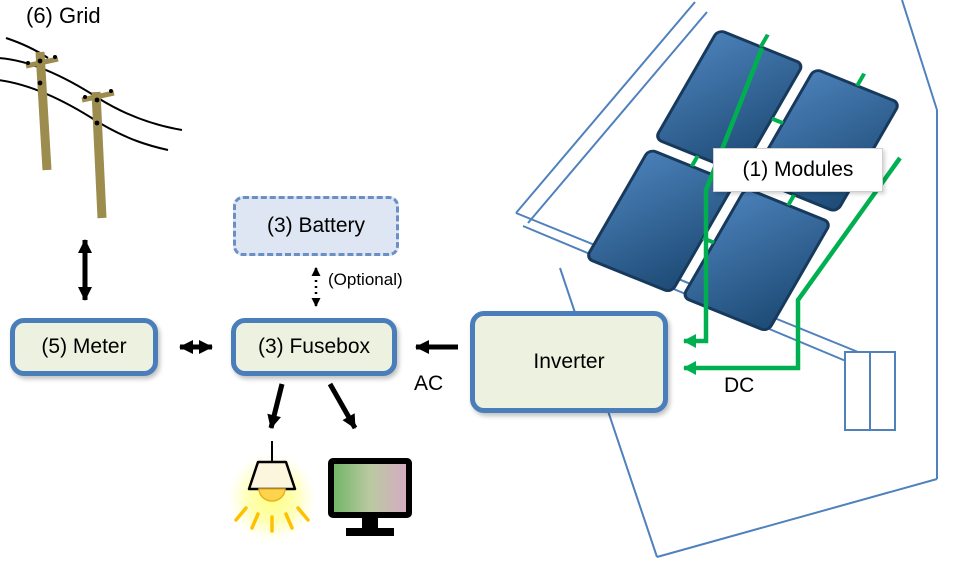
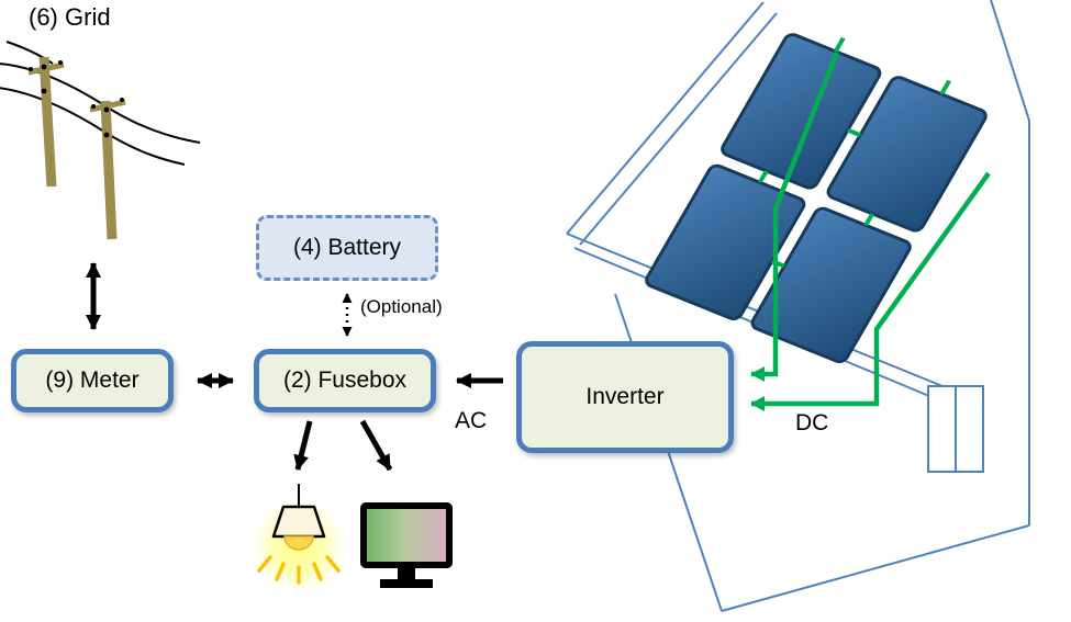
  (6) Grid
- (5) Meter
+ (9) Meter
- (3) Fusebox
+ (2) Fusebox
- (3) Battery
+ (4) Battery
  Inverter
- (1) Modules
  (Optional)
  AC
  DC
